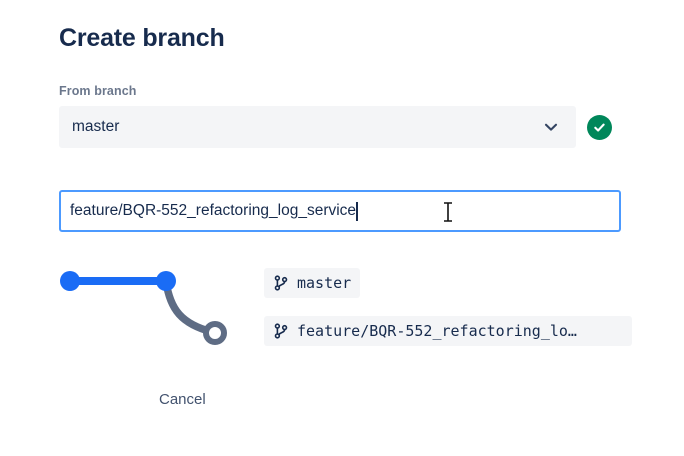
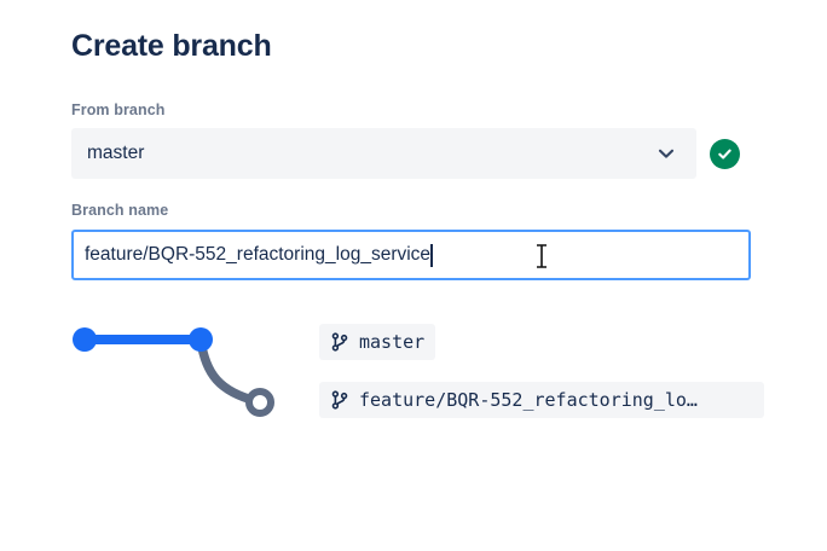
  Create branch
  From branch
  master
+ Branch name
  feature/BQR-552_refactoring_log_service
  master
  feature/BQR-552_refactoring_lo…
- Cancel
